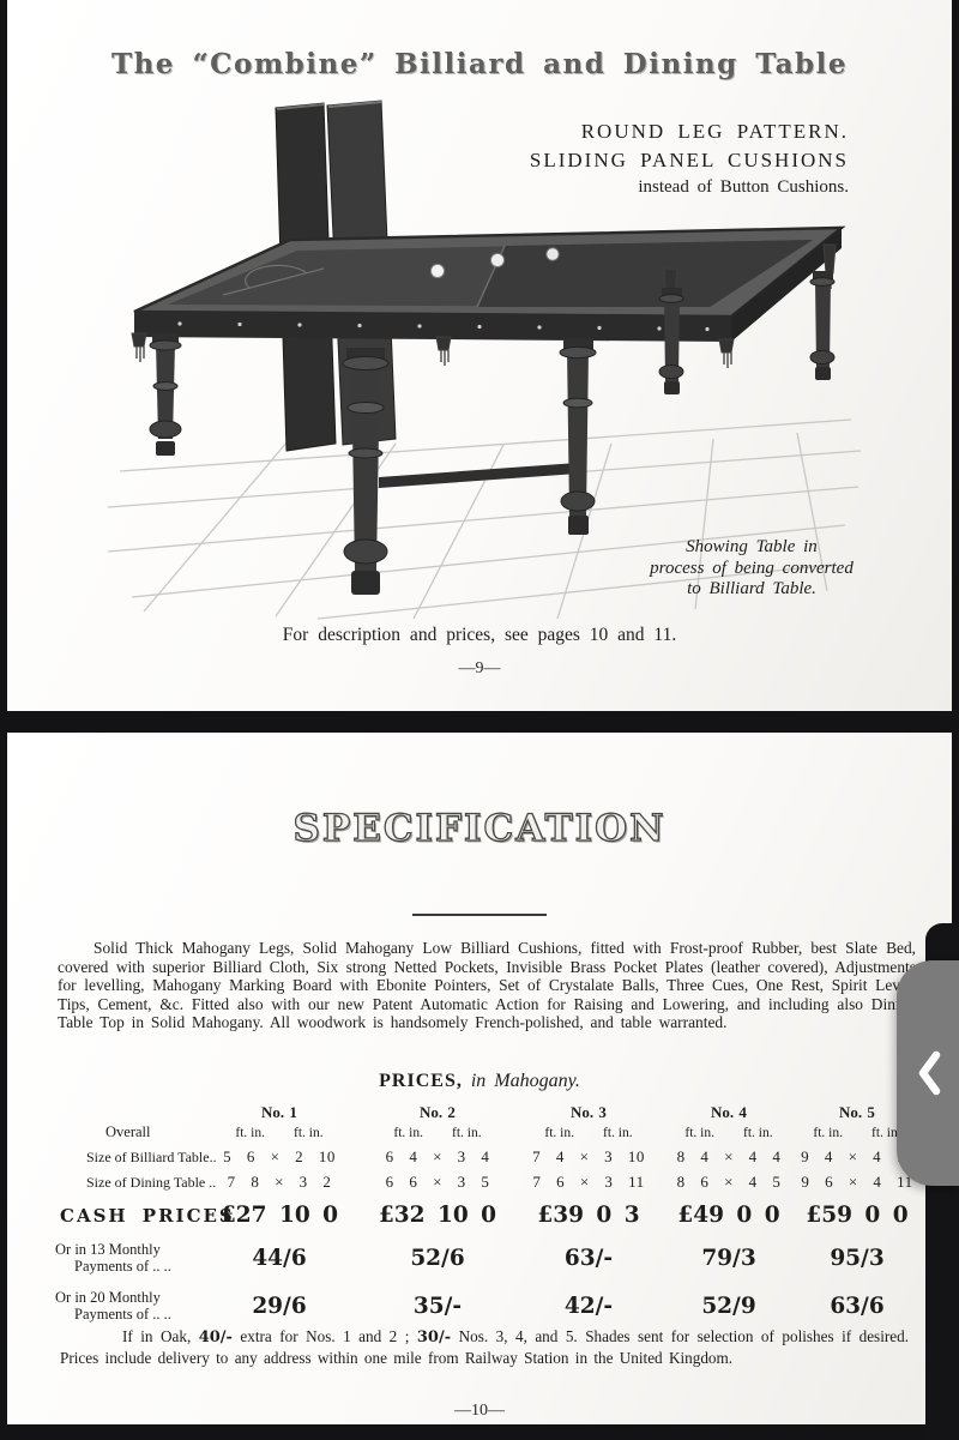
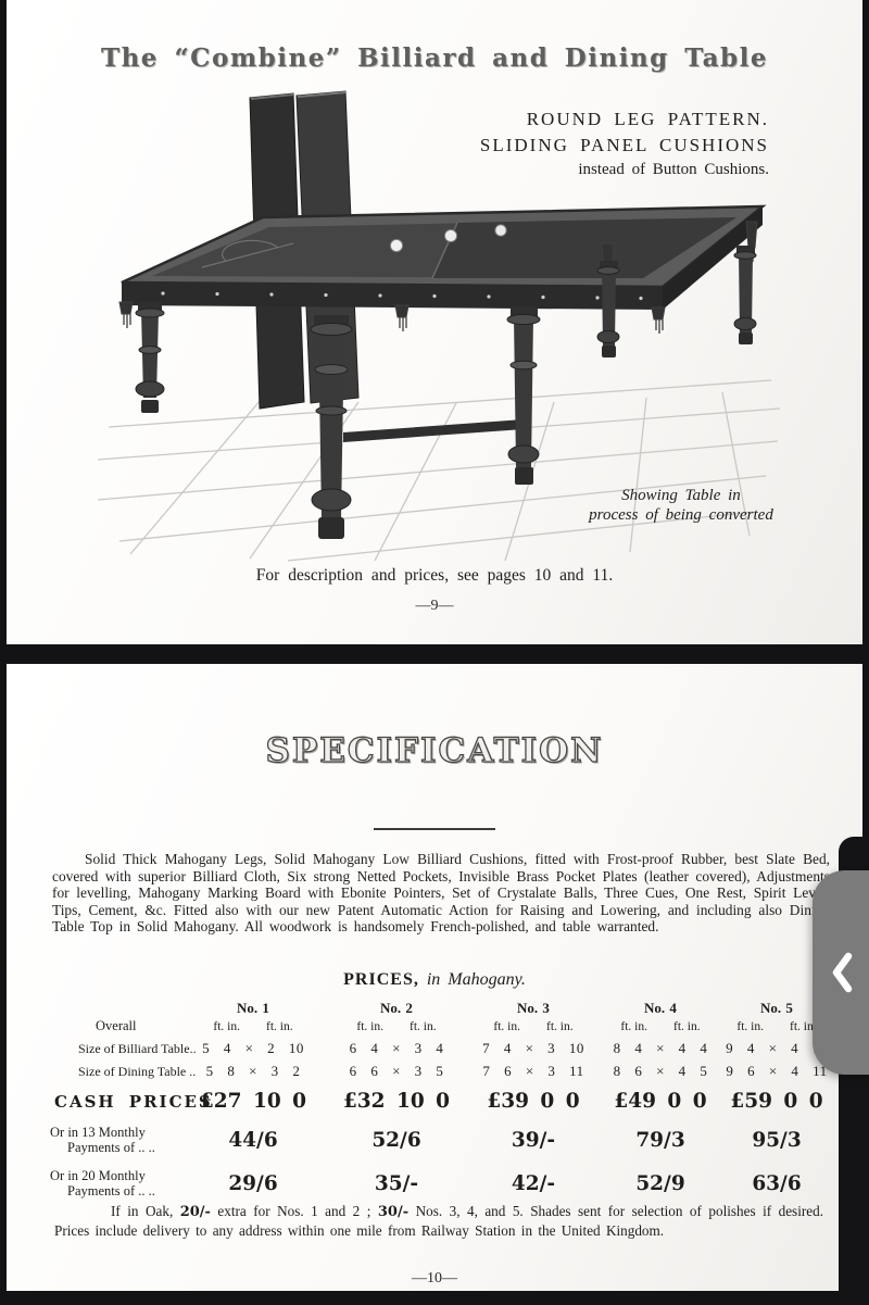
  The “Combine” Billiard and Dining Table
  ROUND LEG PATTERN.
  SLIDING PANEL CUSHIONS
  instead of Button Cushions.
  Showing Table in
  process of being converted
- to Billiard Table.
  For description and prices, see pages 10 and 11.
  —9—
  SPECIFICATION
  Solid Thick Mahogany Legs, Solid Mahogany Low Billiard Cushions, fitted with Frost-proof Rubber, best Slate Bed, covered with superior Billiard Cloth, Six strong Netted Pockets, Invisible Brass Pocket Plates (leather covered), Adjustment for levelling, Mahogany Marking Board with Ebonite Pointers, Set of Crystalate Balls, Three Cues, One Rest, Spirit Lev Tips, Cement, &c. Fitted also with our new Patent Automatic Action for Raising and Lowering, and including also Din Table Top in Solid Mahogany. All woodwork is handsomely French-polished, and table warranted.
  PRICES, in Mahogany.
  No. 1
  No. 2
  No. 3
  No. 4
  No. 5
  Overall
  ft. in.
  ft. in.
  ft. in.
  ft. in.
  ft. in.
  ft. in.
  ft. in.
  ft. in.
  ft. in.
  ft. in
  Size of Billiard Table..
- 5 6 × 2 10
+ 5 4 × 2 10
  6 4 × 3 4
  7 4 × 3 10
  8 4 × 4 4
  Size of Dining Table ..
- 7 8 × 3 2
+ 5 8 × 3 2
  6 6 × 3 5
  7 6 × 3 11
  8 6 × 4 5
  9 6 × 4 11
  CASH PRIC
  £27 10 0
  £32 10 0
- £39 0 3
+ £39 0 0
  £49 0 0
  £59 0 0
  Or in 13 Monthly
  Payments of .. ..
  44/6
  52/6
- 63/-
+ 39/-
  79/3
  95/3
  Or in 20 Monthly
  Payments of .. ..
  29/6
  35/-
  42/-
  52/9
  63/6
- If in Oak, 40/- extra for Nos. 1 and 2 ; 30/- Nos. 3, 4, and 5. Shades sent for selection of polishes if desired. Prices include delivery to any address within one mile from Railway Station in the United Kingdom.
+ If in Oak, 20/- extra for Nos. 1 and 2 ; 30/- Nos. 3, 4, and 5. Shades sent for selection of polishes if desired. Prices include delivery to any address within one mile from Railway Station in the United Kingdom.
  —10—
